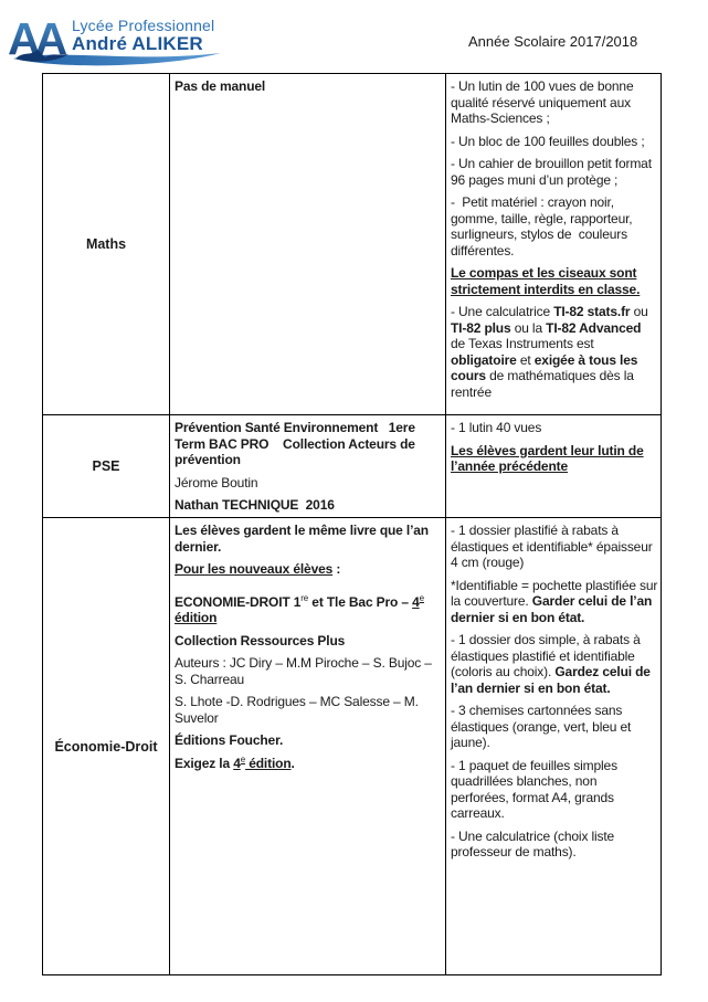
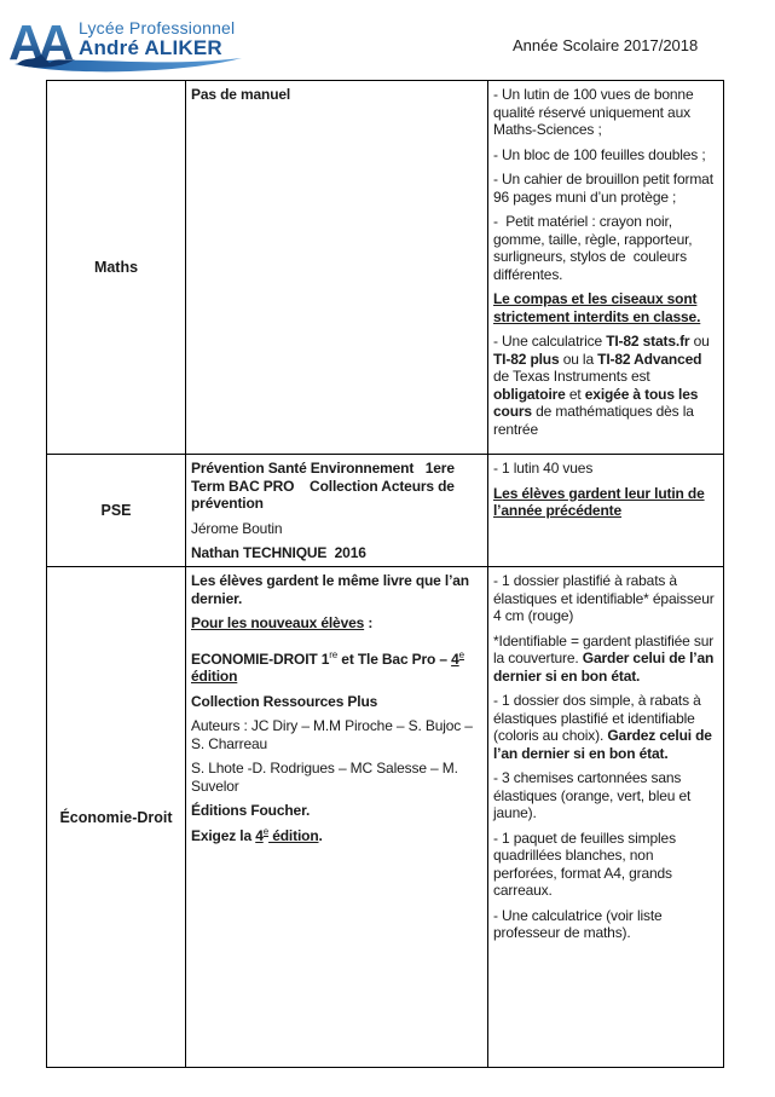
  AA
  Lycée Professionnel
  André ALIKER
  Année Scolaire 2017/2018
  Maths
  Pas de manuel
  - Un lutin de 100 vues de bonne qualité réservé uniquement aux Maths-Sciences ;
  - Un bloc de 100 feuilles doubles ;
  - Un cahier de brouillon petit format 96 pages muni d’un protège ;
  - Petit matériel : crayon noir, gomme, taille, règle, rapporteur, surligneurs, stylos de couleurs différentes.
  Le compas et les ciseaux sont strictement interdits en classe.
  - Une calculatrice TI-82 stats.fr ou TI-82 plus ou la TI-82 Advanced de Texas Instruments est obligatoire et exigée à tous les cours de mathématiques dès la rentrée
  PSE
  Prévention Santé Environnement 1ere Term BAC PRO Collection Acteurs de prévention
  Jérome Boutin
  Nathan TECHNIQUE 2016
  - 1 lutin 40 vues
  Les élèves gardent leur lutin de l’année précédente
  Économie-Droit
  Les élèves gardent le même livre que l’an dernier.
  Pour les nouveaux élèves :
  ECONOMIE-DROIT 1re et Tle Bac Pro – 4e édition
  Collection Ressources Plus
  Auteurs : JC Diry – M.M Piroche – S. Bujoc – S. Charreau
  S. Lhote -D. Rodrigues – MC Salesse – M. Suvelor
  Éditions Foucher.
  Exigez la 4e édition.
  - 1 dossier plastifié à rabats à élastiques et identifiable* épaisseur 4 cm (rouge)
- *Identifiable = pochette plastifiée sur la couverture. Garder celui de l’an dernier si en bon état.
+ *Identifiable = gardent plastifiée sur la couverture. Garder celui de l’an dernier si en bon état.
  - 1 dossier dos simple, à rabats à élastiques plastifié et identifiable (coloris au choix). Gardez celui de l’an dernier si en bon état.
  - 3 chemises cartonnées sans élastiques (orange, vert, bleu et jaune).
  - 1 paquet de feuilles simples quadrillées blanches, non perforées, format A4, grands carreaux.
- - Une calculatrice (choix liste professeur de maths).
+ - Une calculatrice (voir liste professeur de maths).
